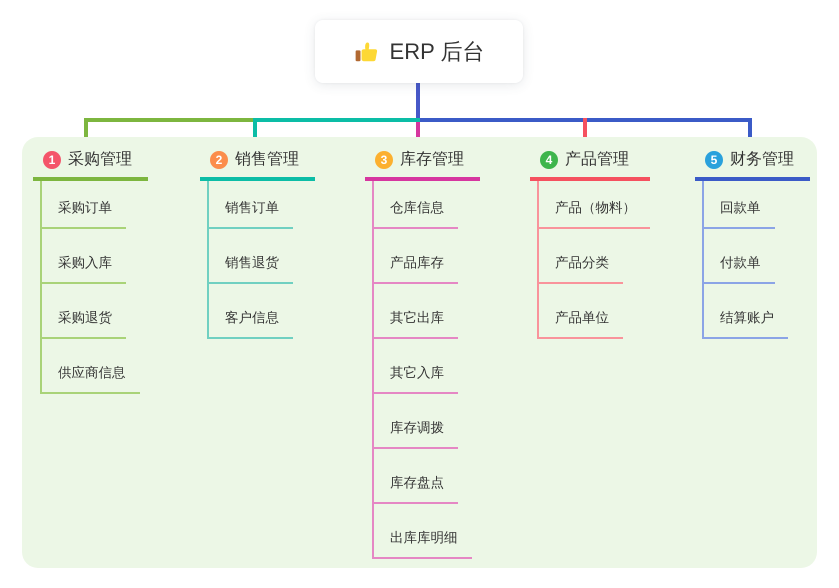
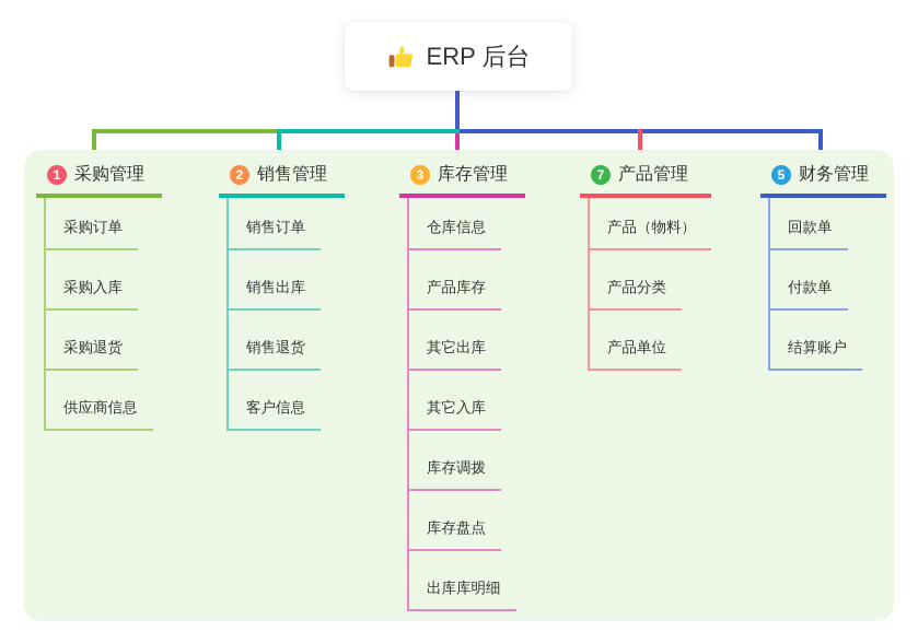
  ERP 后台
  1
  采购管理
  采购订单
  采购入库
  采购退货
  供应商信息
  2
  销售管理
  销售订单
+ 销售出库
  销售退货
  客户信息
  3
  库存管理
  仓库信息
  产品库存
  其它出库
  其它入库
  库存调拨
  库存盘点
  出库库明细
- 4
+ 7
  产品管理
  产品（物料）
  产品分类
  产品单位
  5
  财务管理
  回款单
  付款单
  结算账户
